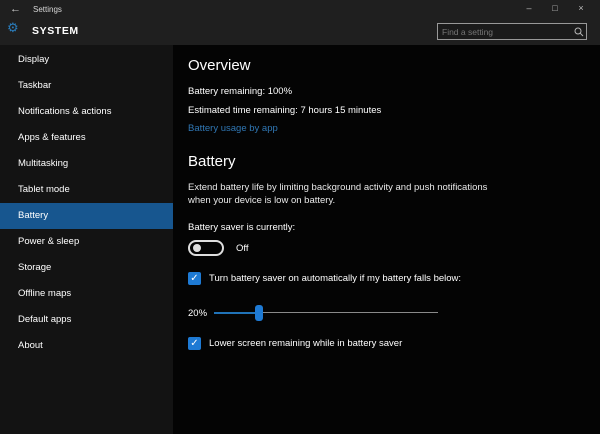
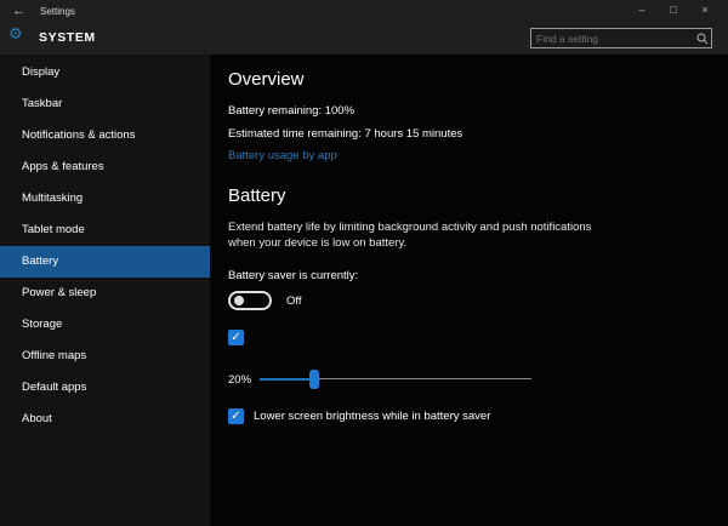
  ←
  Settings
  –
  □
  ×
  ⚙
  SYSTEM
  Find a setting
  Display
  Taskbar
  Notifications & actions
  Apps & features
  Multitasking
  Tablet mode
  Battery
  Power & sleep
  Storage
  Offline maps
  Default apps
  About
  Overview
  Battery remaining: 100%
  Estimated time remaining: 7 hours 15 minutes
  Battery usage by app
  Battery
  Extend battery life by limiting background activity and push notifications when your device is low on battery.
  Battery saver is currently:
  Off
  ✓
- Turn battery saver on automatically if my battery falls below:
  20%
  ✓
- Lower screen remaining while in battery saver
+ Lower screen brightness while in battery saver
